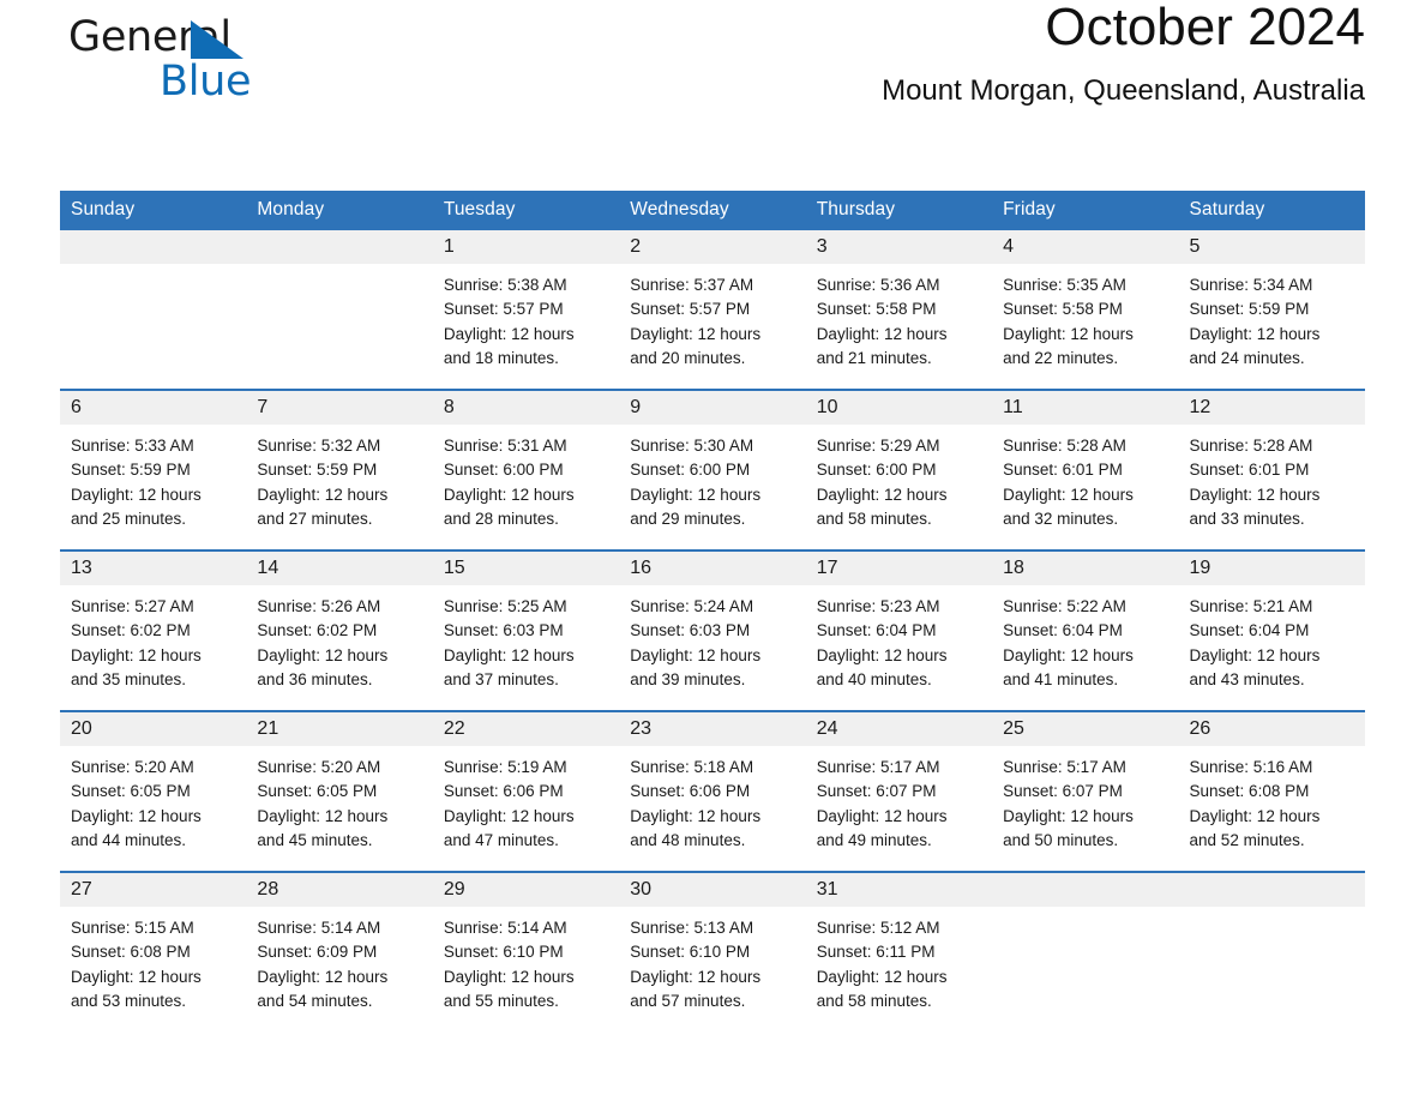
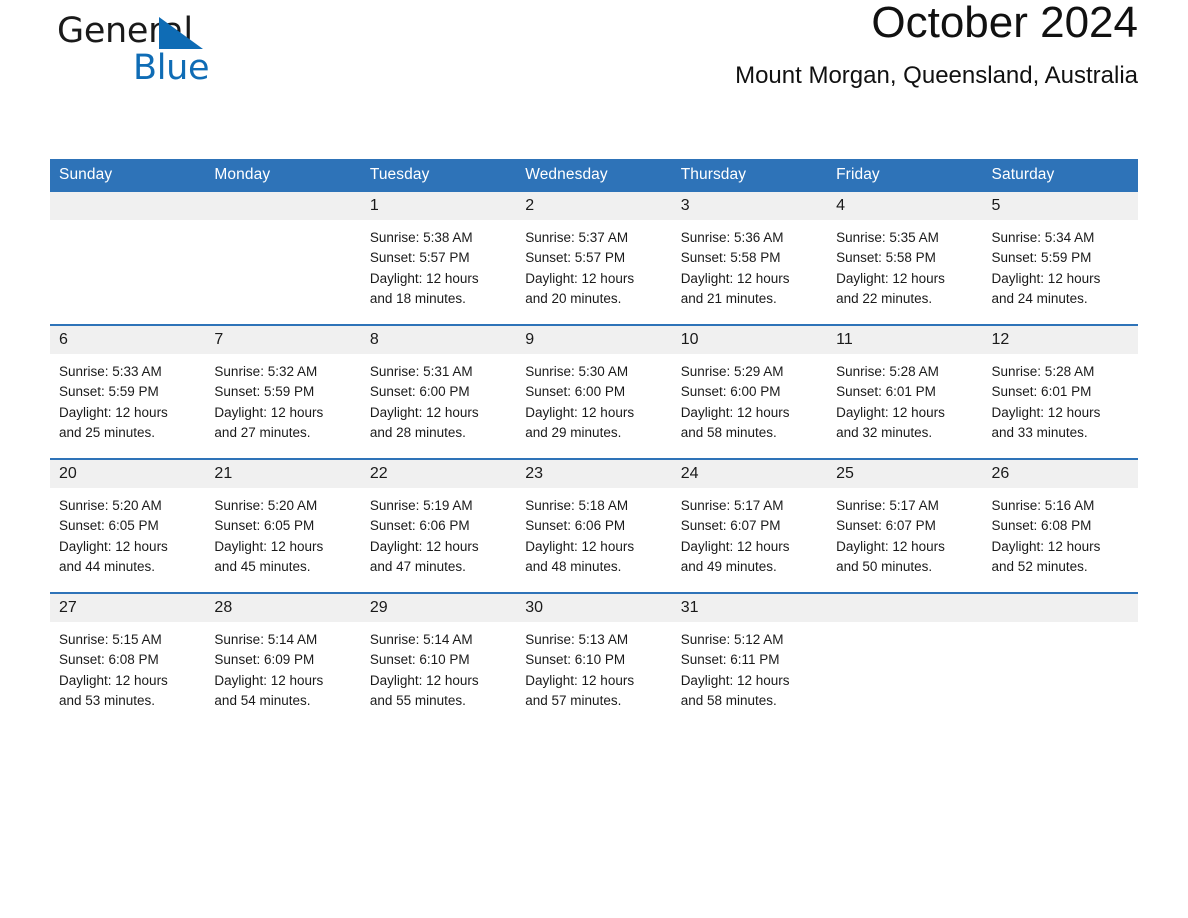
  General
  Blue
  October 2024
  Mount Morgan, Queensland, Australia
  Sunday	Monday	Tuesday	Wednesday	Thursday	Friday	Saturday
  		1Sunrise: 5:38 AMSunset: 5:57 PMDaylight: 12 hoursand 18 minutes.	2Sunrise: 5:37 AMSunset: 5:57 PMDaylight: 12 hoursand 20 minutes.	3Sunrise: 5:36 AMSunset: 5:58 PMDaylight: 12 hoursand 21 minutes.	4Sunrise: 5:35 AMSunset: 5:58 PMDaylight: 12 hoursand 22 minutes.	5Sunrise: 5:34 AMSunset: 5:59 PMDaylight: 12 hoursand 24 minutes.
  6Sunrise: 5:33 AMSunset: 5:59 PMDaylight: 12 hoursand 25 minutes.	7Sunrise: 5:32 AMSunset: 5:59 PMDaylight: 12 hoursand 27 minutes.	8Sunrise: 5:31 AMSunset: 6:00 PMDaylight: 12 hoursand 28 minutes.	9Sunrise: 5:30 AMSunset: 6:00 PMDaylight: 12 hoursand 29 minutes.	10Sunrise: 5:29 AMSunset: 6:00 PMDaylight: 12 hoursand 58 minutes.	11Sunrise: 5:28 AMSunset: 6:01 PMDaylight: 12 hoursand 32 minutes.	12Sunrise: 5:28 AMSunset: 6:01 PMDaylight: 12 hoursand 33 minutes.
- 13Sunrise: 5:27 AMSunset: 6:02 PMDaylight: 12 hoursand 35 minutes.	14Sunrise: 5:26 AMSunset: 6:02 PMDaylight: 12 hoursand 36 minutes.	15Sunrise: 5:25 AMSunset: 6:03 PMDaylight: 12 hoursand 37 minutes.	16Sunrise: 5:24 AMSunset: 6:03 PMDaylight: 12 hoursand 39 minutes.	17Sunrise: 5:23 AMSunset: 6:04 PMDaylight: 12 hoursand 40 minutes.	18Sunrise: 5:22 AMSunset: 6:04 PMDaylight: 12 hoursand 41 minutes.	19Sunrise: 5:21 AMSunset: 6:04 PMDaylight: 12 hoursand 43 minutes.
  20Sunrise: 5:20 AMSunset: 6:05 PMDaylight: 12 hoursand 44 minutes.	21Sunrise: 5:20 AMSunset: 6:05 PMDaylight: 12 hoursand 45 minutes.	22Sunrise: 5:19 AMSunset: 6:06 PMDaylight: 12 hoursand 47 minutes.	23Sunrise: 5:18 AMSunset: 6:06 PMDaylight: 12 hoursand 48 minutes.	24Sunrise: 5:17 AMSunset: 6:07 PMDaylight: 12 hoursand 49 minutes.	25Sunrise: 5:17 AMSunset: 6:07 PMDaylight: 12 hoursand 50 minutes.	26Sunrise: 5:16 AMSunset: 6:08 PMDaylight: 12 hoursand 52 minutes.
  27Sunrise: 5:15 AMSunset: 6:08 PMDaylight: 12 hoursand 53 minutes.	28Sunrise: 5:14 AMSunset: 6:09 PMDaylight: 12 hoursand 54 minutes.	29Sunrise: 5:14 AMSunset: 6:10 PMDaylight: 12 hoursand 55 minutes.	30Sunrise: 5:13 AMSunset: 6:10 PMDaylight: 12 hoursand 57 minutes.	31Sunrise: 5:12 AMSunset: 6:11 PMDaylight: 12 hoursand 58 minutes.
